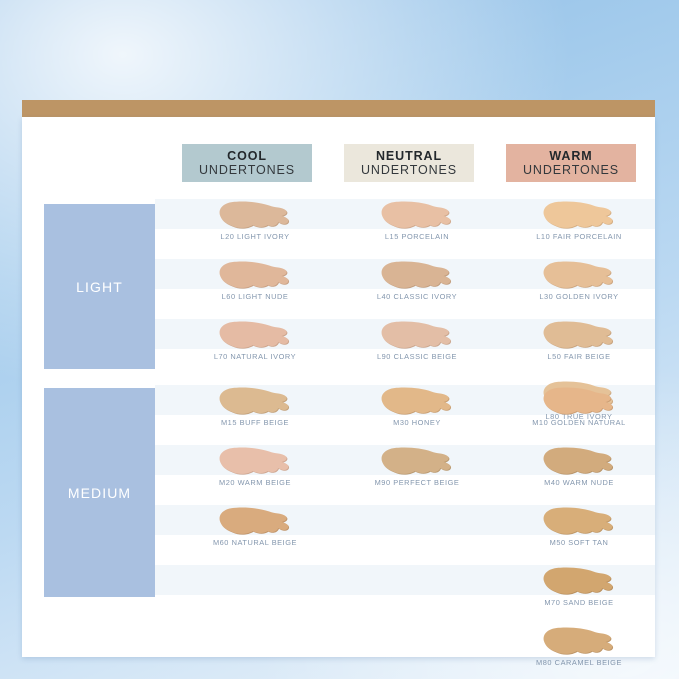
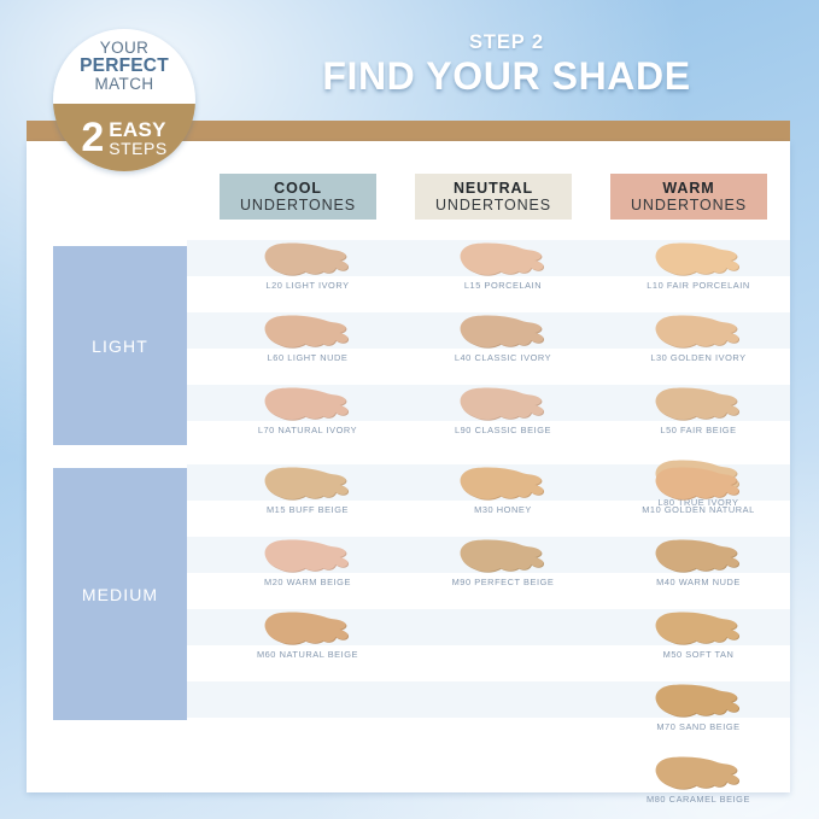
+ STEP 2
+ FIND YOUR SHADE
+ YOUR
+ PERFECT
+ MATCH
+ 2
+ EASY
+ STEPS
  LIGHT
  MEDIUM
  COOL
  UNDERTONES
  NEUTRAL
  UNDERTONES
  WARM
  UNDERTONES
  L20 LIGHT IVORY
  L60 LIGHT NUDE
  L70 NATURAL IVORY
  L15 PORCELAIN
  L40 CLASSIC IVORY
  L90 CLASSIC BEIGE
  L10 FAIR PORCELAIN
  L30 GOLDEN IVORY
  L50 FAIR BEIGE
  L80 TRUE IVORY
  M15 BUFF BEIGE
  M20 WARM BEIGE
  M60 NATURAL BEIGE
  M30 HONEY
  M90 PERFECT BEIGE
  M10 GOLDEN NATURAL
  M40 WARM NUDE
  M50 SOFT TAN
  M70 SAND BEIGE
  M80 CARAMEL BEIGE
